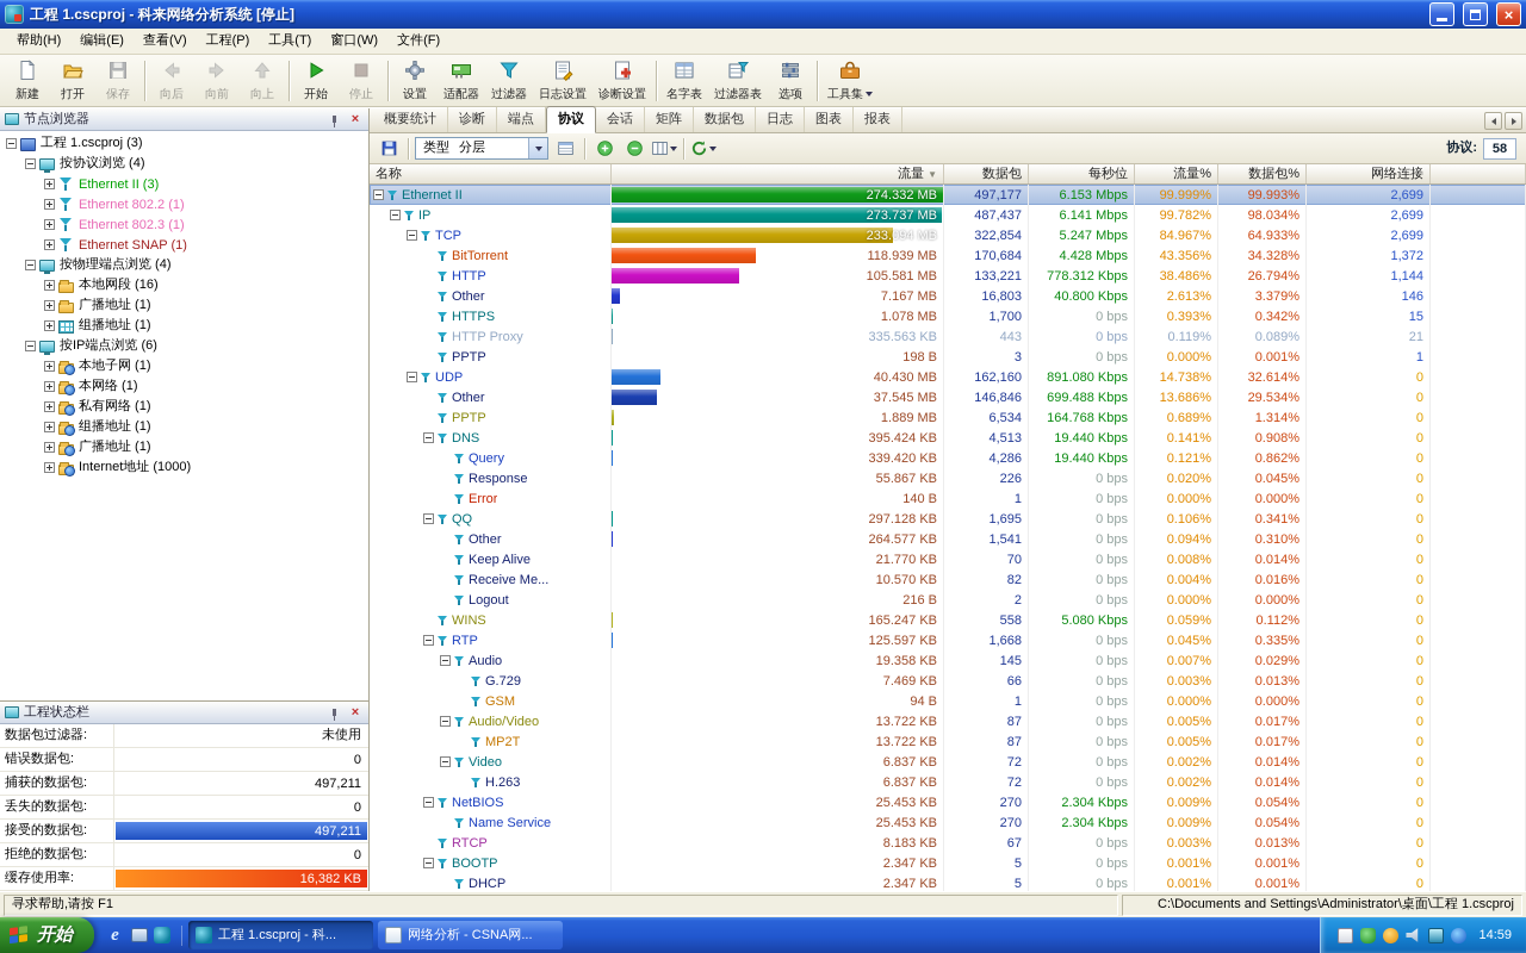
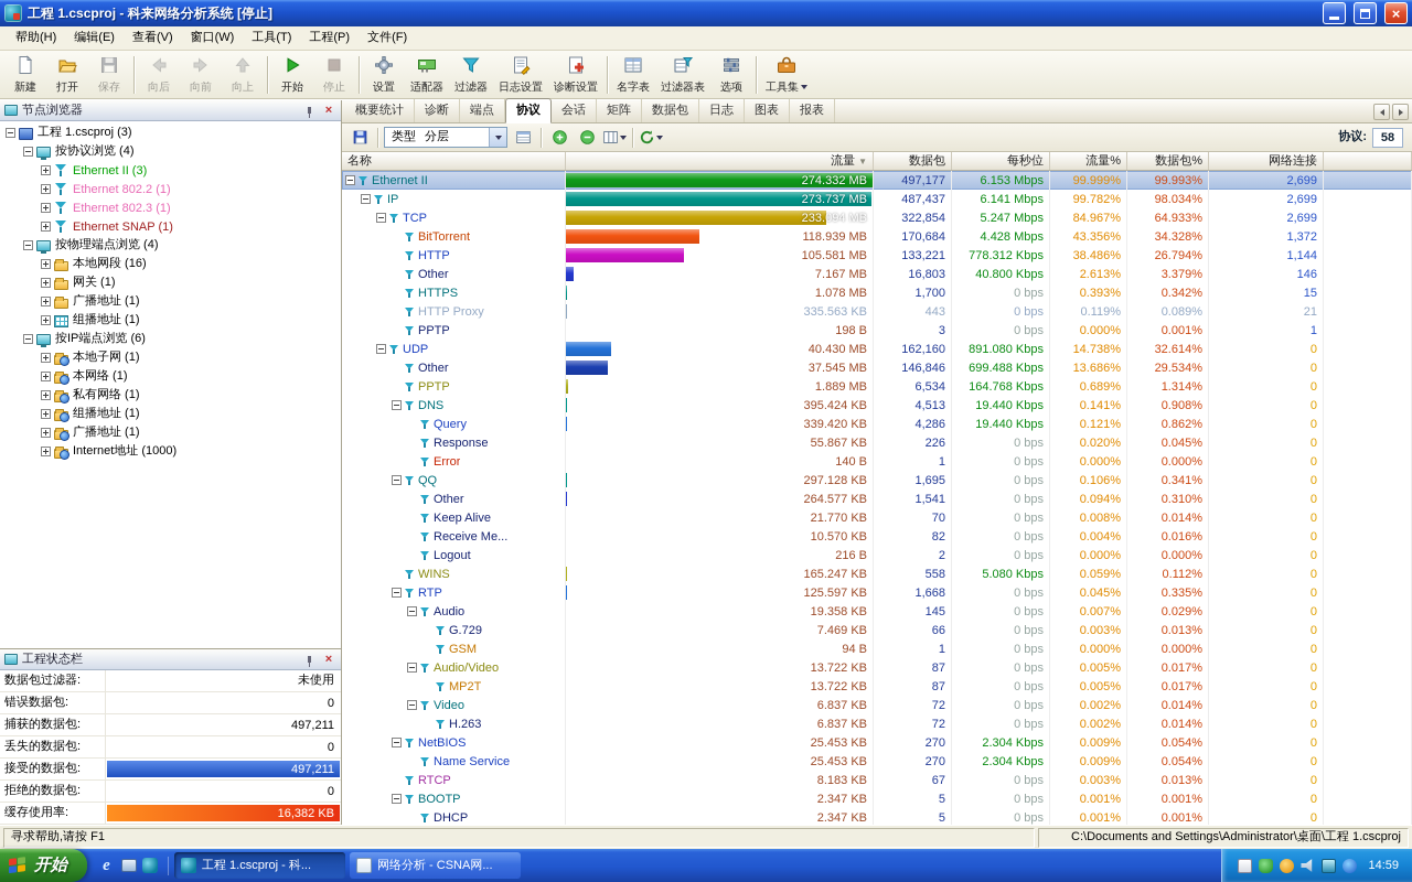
  工程 1.cscproj - 科来网络分析系统 [停止]
  ×
  帮助(H)
  编辑(E)
  查看(V)
- 工程(P)
+ 窗口(W)
  工具(T)
- 窗口(W)
+ 工程(P)
  文件(F)
  新建
  打开
  保存
  向后
  向前
  向上
  开始
  停止
  设置
  适配器
  过滤器
  日志设置
  诊断设置
  名字表
  过滤器表
  选项
  工具集
  节点浏览器
  ×
  工程 1.cscproj (3)
  按协议浏览 (4)
  Ethernet II (3)
  Ethernet 802.2 (1)
  Ethernet 802.3 (1)
  Ethernet SNAP (1)
  按物理端点浏览 (4)
  本地网段 (16)
+ 网关 (1)
  广播地址 (1)
  组播地址 (1)
  按IP端点浏览 (6)
  本地子网 (1)
  本网络 (1)
  私有网络 (1)
  组播地址 (1)
  广播地址 (1)
  Internet地址 (1000)
  工程状态栏
  ×
  数据包过滤器:
  未使用
  错误数据包:
  0
  捕获的数据包:
  497,211
  丢失的数据包:
  0
  接受的数据包:
  497,211
  拒绝的数据包:
  0
  缓存使用率:
  16,382 KB
  概要统计
  诊断
  端点
  协议
  会话
  矩阵
  数据包
  日志
  图表
  报表
  类型
  分层
  协议:
  58
  名称
  流量
  ▼
  数据包
  每秒位
  流量%
  数据包%
  网络连接
  Ethernet II
  274.332 MB
  497,177
  6.153 Mbps
  99.999%
  99.993%
  2,699
  IP
  273.737 MB
  487,437
  6.141 Mbps
  99.782%
  98.034%
  2,699
  TCP
  233.094 MB
  322,854
  5.247 Mbps
  84.967%
  64.933%
  2,699
  BitTorrent
  118.939 MB
  170,684
  4.428 Mbps
  43.356%
  34.328%
  1,372
  HTTP
  105.581 MB
  133,221
  778.312 Kbps
  38.486%
  26.794%
  1,144
  Other
  7.167 MB
  16,803
  40.800 Kbps
  2.613%
  3.379%
  146
  HTTPS
  1.078 MB
  1,700
  0 bps
  0.393%
  0.342%
  15
  HTTP Proxy
  335.563 KB
  443
  0 bps
  0.119%
  0.089%
  21
  PPTP
  198 B
  3
  0 bps
  0.000%
  0.001%
  1
  UDP
  40.430 MB
  162,160
  891.080 Kbps
  14.738%
  32.614%
  0
  Other
  37.545 MB
  146,846
  699.488 Kbps
  13.686%
  29.534%
  0
  PPTP
  1.889 MB
  6,534
  164.768 Kbps
  0.689%
  1.314%
  0
  DNS
  395.424 KB
  4,513
  19.440 Kbps
  0.141%
  0.908%
  0
  Query
  339.420 KB
  4,286
  19.440 Kbps
  0.121%
  0.862%
  0
  Response
  55.867 KB
  226
  0 bps
  0.020%
  0.045%
  0
  Error
  140 B
  1
  0 bps
  0.000%
  0.000%
  0
  QQ
  297.128 KB
  1,695
  0 bps
  0.106%
  0.341%
  0
  Other
  264.577 KB
  1,541
  0 bps
  0.094%
  0.310%
  0
  Keep Alive
  21.770 KB
  70
  0 bps
  0.008%
  0.014%
  0
  Receive Me...
  10.570 KB
  82
  0 bps
  0.004%
  0.016%
  0
  Logout
  216 B
  2
  0 bps
  0.000%
  0.000%
  0
  WINS
  165.247 KB
  558
  5.080 Kbps
  0.059%
  0.112%
  0
  RTP
  125.597 KB
  1,668
  0 bps
  0.045%
  0.335%
  0
  Audio
  19.358 KB
  145
  0 bps
  0.007%
  0.029%
  0
  G.729
  7.469 KB
  66
  0 bps
  0.003%
  0.013%
  0
  GSM
  94 B
  1
  0 bps
  0.000%
  0.000%
  0
  Audio/Video
  13.722 KB
  87
  0 bps
  0.005%
  0.017%
  0
  MP2T
  13.722 KB
  87
  0 bps
  0.005%
  0.017%
  0
  Video
  6.837 KB
  72
  0 bps
  0.002%
  0.014%
  0
  H.263
  6.837 KB
  72
  0 bps
  0.002%
  0.014%
  0
  NetBIOS
  25.453 KB
  270
  2.304 Kbps
  0.009%
  0.054%
  0
  Name Service
  25.453 KB
  270
  2.304 Kbps
  0.009%
  0.054%
  0
  RTCP
  8.183 KB
  67
  0 bps
  0.003%
  0.013%
  0
  BOOTP
  2.347 KB
  5
  0 bps
  0.001%
  0.001%
  0
  DHCP
  2.347 KB
  5
  0 bps
  0.001%
  0.001%
  0
  寻求帮助,请按 F1
  C:\Documents and Settings\Administrator\桌面\工程 1.cscproj
  开始
  e
  工程 1.cscproj - 科...
  网络分析 - CSNA网...
  14:59
